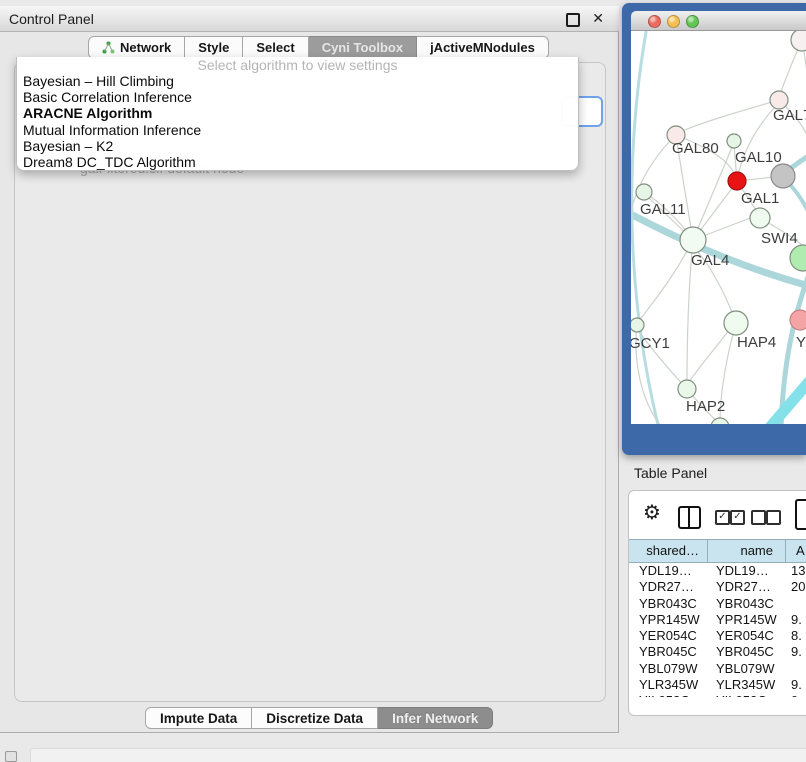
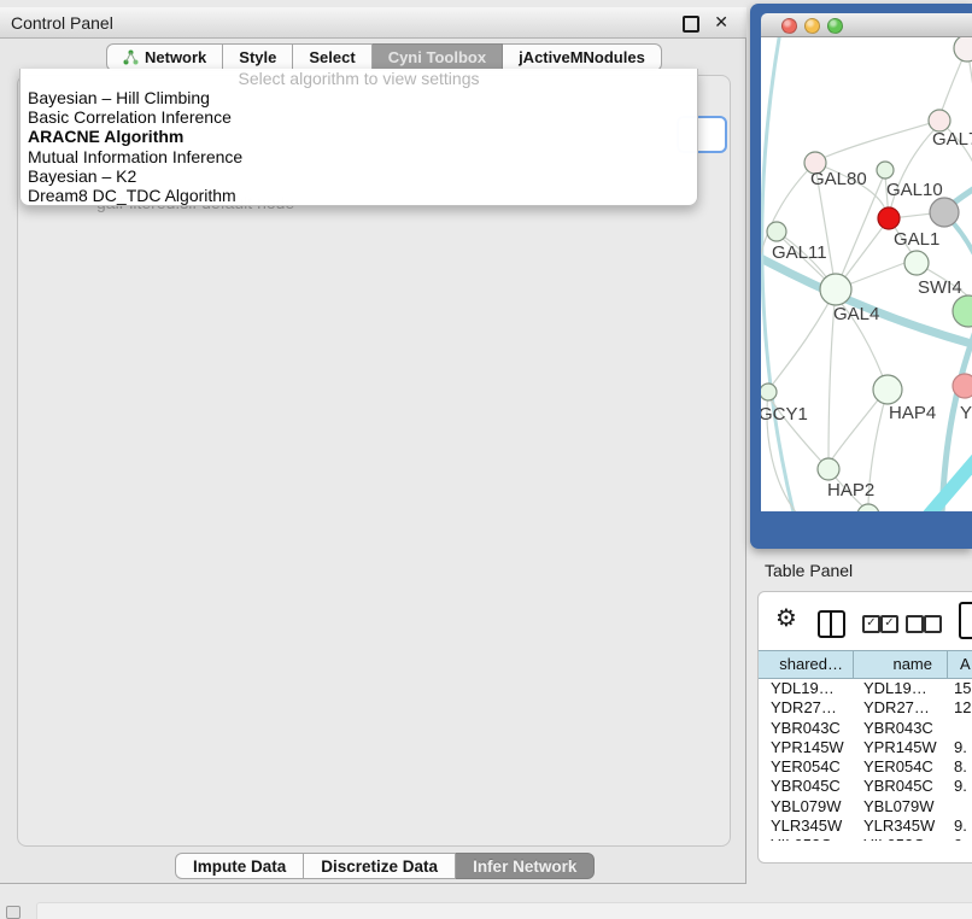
  Control Panel
  ✕
  Network
  Style
  Select
  Cyni Toolbox
  jActiveMNodules
  Select algorithm to view settings
  Bayesian – Hill Climbing
  Basic Correlation Inference
  ARACNE Algorithm
  Mutual Information Inference
  Bayesian – K2
  Dream8 DC_TDC Algorithm
  Impute Data
  Discretize Data
  Infer Network
  GAL
  GAL80
  GAL10
  GAL1
  SWI4
  GAL11
  GAL4
  GCY1
  HAP4
  Y
  HAP2
  Table Panel
  ⚙
  ✓
  ✓
  shared…
  name
  A
  YDL19…
  YDL19…
- 13
+ 15
  YDR27…
  YDR27…
- 20
+ 12
  YBR043C
  YBR043C
  YPR145W
  YPR145W
  9.
  YER054C
  YER054C
  8.
  YBR045C
  YBR045C
  9.
  YBL079W
  YBL079W
  YLR345W
  YLR345W
  9.
